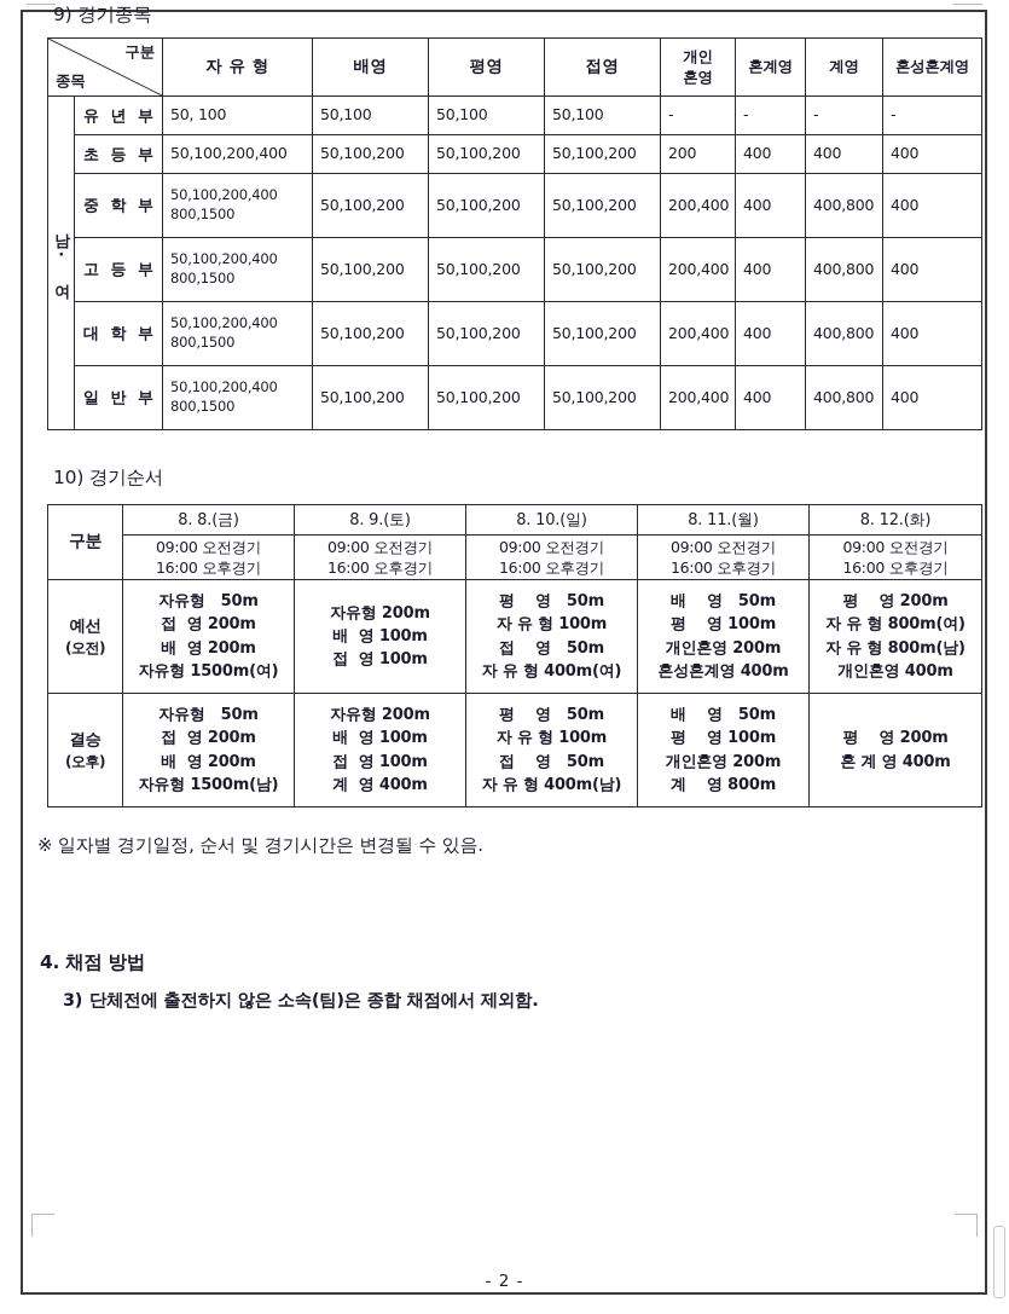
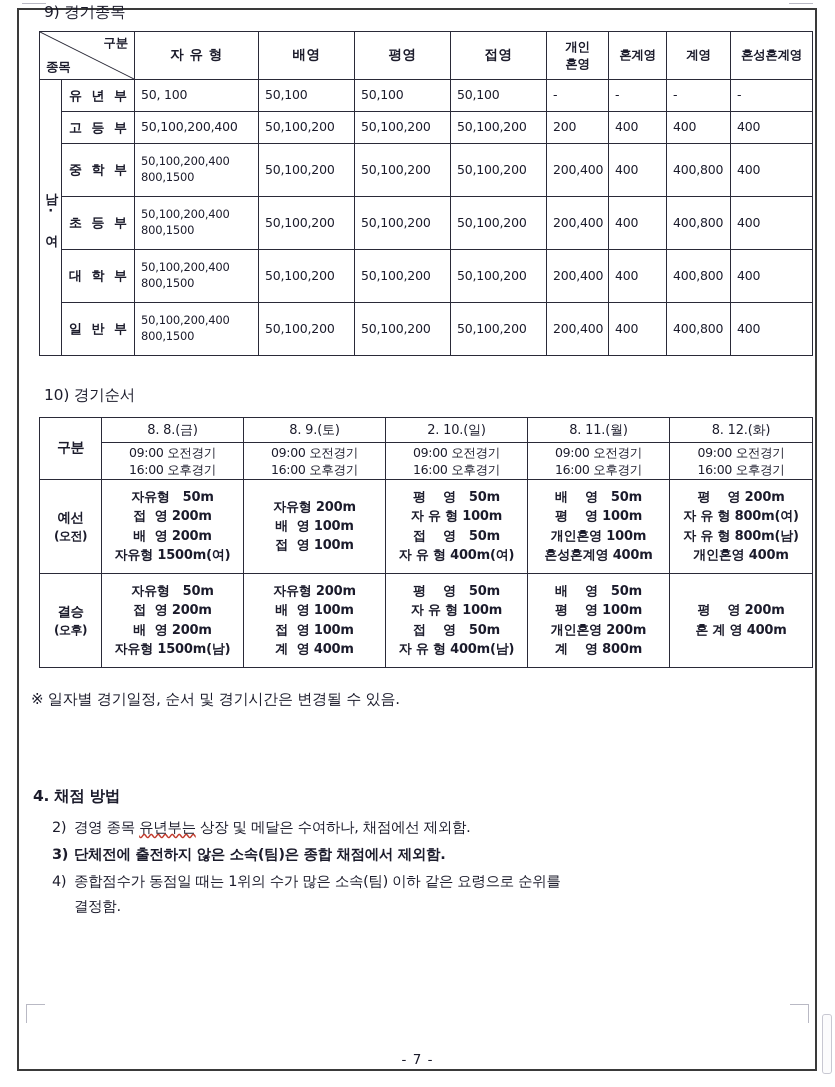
  9) 경기종목
  구분 종목	자 유 형	배영	평영	접영	개인 혼영	혼계영	계영	혼성혼계영
- 초 등 부	50,100,200,400	50,100,200	50,100,200	50,100,200	200	400	400	400
+ 고 등 부	50,100,200,400	50,100,200	50,100,200	50,100,200	200	400	400	400
  중 학 부	50,100,200,400 800,1500	50,100,200	50,100,200	50,100,200	200,400	400	400,800	400
- 고 등 부	50,100,200,400 800,1500	50,100,200	50,100,200	50,100,200	200,400	400	400,800	400
+ 초 등 부	50,100,200,400 800,1500	50,100,200	50,100,200	50,100,200	200,400	400	400,800	400
  대 학 부	50,100,200,400 800,1500	50,100,200	50,100,200	50,100,200	200,400	400	400,800	400
  일 반 부	50,100,200,400 800,1500	50,100,200	50,100,200	50,100,200	200,400	400	400,800	400
  10) 경기순서
- 구분	8. 8.(금)	8. 9.(토)	8. 10.(일)	8. 11.(월)	8. 12.(화)
+ 구분	8. 8.(금)	8. 9.(토)	2. 10.(일)	8. 11.(월)	8. 12.(화)
  09:00 오전경기 16:00 오후경기	09:00 오전경기 16:00 오후경기	09:00 오전경기 16:00 오후경기	09:00 오전경기 16:00 오후경기	09:00 오전경기 16:00 오후경기
- 예선 (오전)	자유형 50m 접 영 200m 배 영 200m 자유형 1500m(여)	자유형 200m 배 영 100m 접 영 100m	평 영 50m 자 유 형 100m 접 영 50m 자 유 형 400m(여)	배 영 50m 평 영 100m 개인혼영 200m 혼성혼계영 400m	평 영 200m 자 유 형 800m(여) 자 유 형 800m(남) 개인혼영 400m
+ 예선 (오전)	자유형 50m 접 영 200m 배 영 200m 자유형 1500m(여)	자유형 200m 배 영 100m 접 영 100m	평 영 50m 자 유 형 100m 접 영 50m 자 유 형 400m(여)	배 영 50m 평 영 100m 개인혼영 100m 혼성혼계영 400m	평 영 200m 자 유 형 800m(여) 자 유 형 800m(남) 개인혼영 400m
  결승 (오후)	자유형 50m 접 영 200m 배 영 200m 자유형 1500m(남)	자유형 200m 배 영 100m 접 영 100m 계 영 400m	평 영 50m 자 유 형 100m 접 영 50m 자 유 형 400m(남)	배 영 50m 평 영 100m 개인혼영 200m 계 영 800m	평 영 200m 혼 계 영 400m
  ※ 일자별 경기일정, 순서 및 경기시간은 변경될 수 있음.
  4. 채점 방법
+ 2)
+ 경영 종목 유년부는 상장 및 메달은 수여하나, 채점에선 제외함.
  3)
  단체전에 출전하지 않은 소속(팀)은 종합 채점에서 제외함.
+ 4)
+ 종합점수가 동점일 때는 1위의 수가 많은 소속(팀) 이하 같은 요령으로 순위를
+ 결정함.
- - 2 -
+ - 7 -
